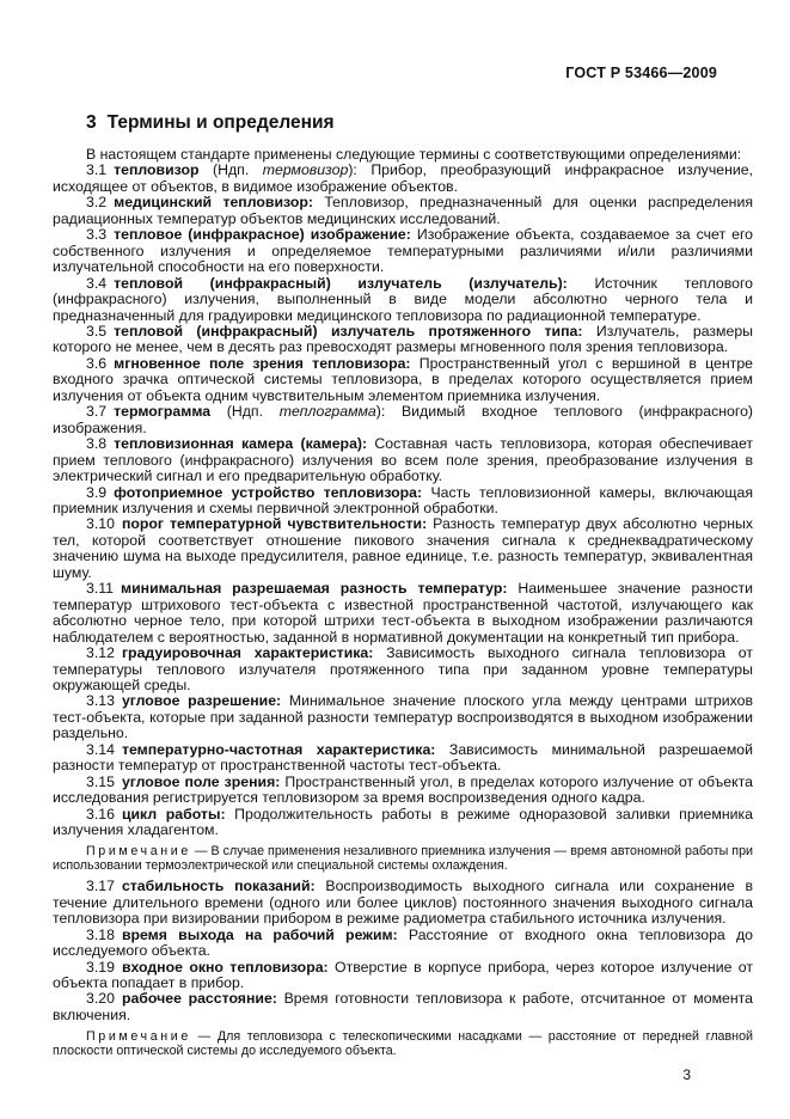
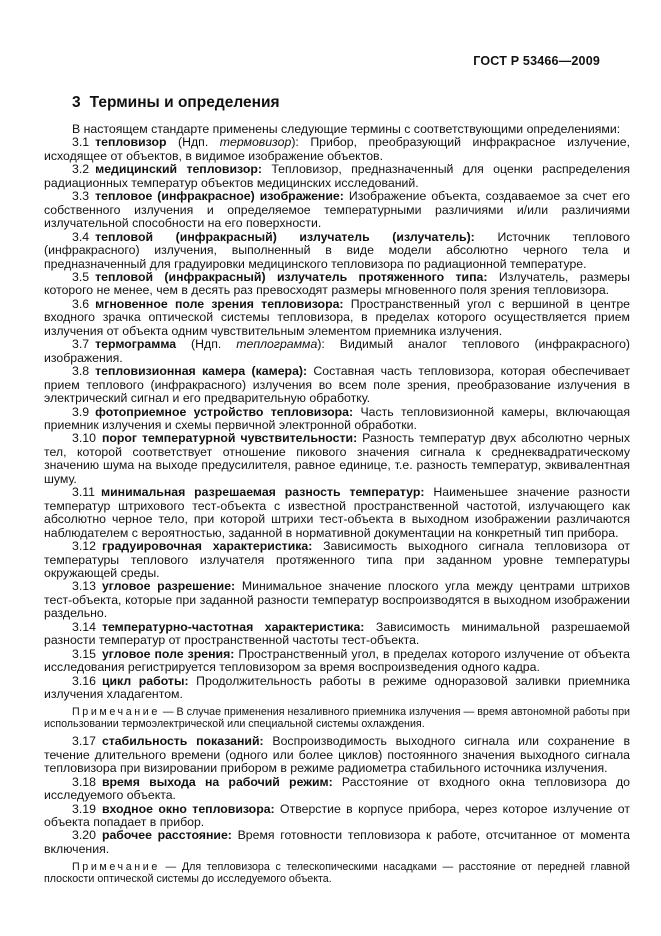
  ГОСТ Р 53466—2009
  3 Термины и определения
  В настоящем стандарте применены следующие термины с соответствующими определениями:
  3.1 тепловизор (Ндп. термовизор): Прибор, преобразующий инфракрасное излучение, исходящее от объектов, в видимое изображение объектов.
  3.2 медицинский тепловизор: Тепловизор, предназначенный для оценки распределения радиационных температур объектов медицинских исследований.
  3.3 тепловое (инфракрасное) изображение: Изображение объекта, создаваемое за счет его собственного излучения и определяемое температурными различиями и/или различиями излучательной способности на его поверхности.
  3.4 тепловой (инфракрасный) излучатель (излучатель): Источник теплового (инфракрасного) излучения, выполненный в виде модели абсолютно черного тела и предназначенный для градуировки медицинского тепловизора по радиационной температуре.
  3.5 тепловой (инфракрасный) излучатель протяженного типа: Излучатель, размеры которого не менее, чем в десять раз превосходят размеры мгновенного поля зрения тепловизора.
  3.6 мгновенное поле зрения тепловизора: Пространственный угол с вершиной в центре входного зрачка оптической системы тепловизора, в пределах которого осуществляется прием излучения от объекта одним чувствительным элементом приемника излучения.
- 3.7 термограмма (Ндп. теплограмма): Видимый входное теплового (инфракрасного) изображения.
+ 3.7 термограмма (Ндп. теплограмма): Видимый аналог теплового (инфракрасного) изображения.
  3.8 тепловизионная камера (камера): Составная часть тепловизора, которая обеспечивает прием теплового (инфракрасного) излучения во всем поле зрения, преобразование излучения в электрический сигнал и его предварительную обработку.
  3.9 фотоприемное устройство тепловизора: Часть тепловизионной камеры, включающая приемник излучения и схемы первичной электронной обработки.
  3.10 порог температурной чувствительности: Разность температур двух абсолютно черных тел, которой соответствует отношение пикового значения сигнала к среднеквадратическому значению шума на выходе предусилителя, равное единице, т.е. разность температур, эквивалентная шуму.
  3.11 минимальная разрешаемая разность температур: Наименьшее значение разности температур штрихового тест-объекта с известной пространственной частотой, излучающего как абсолютно черное тело, при которой штрихи тест-объекта в выходном изображении различаются наблюдателем с вероятностью, заданной в нормативной документации на конкретный тип прибора.
  3.12 градуировочная характеристика: Зависимость выходного сигнала тепловизора от температуры теплового излучателя протяженного типа при заданном уровне температуры окружающей среды.
  3.13 угловое разрешение: Минимальное значение плоского угла между центрами штрихов тест-объекта, которые при заданной разности температур воспроизводятся в выходном изображении раздельно.
  3.14 температурно-частотная характеристика: Зависимость минимальной разрешаемой разности температур от пространственной частоты тест-объекта.
  3.15 угловое поле зрения: Пространственный угол, в пределах которого излучение от объекта исследования регистрируется тепловизором за время воспроизведения одного кадра.
  3.16 цикл работы: Продолжительность работы в режиме одноразовой заливки приемника излучения хладагентом.
  Примечание — В случае применения незаливного приемника излучения — время автономной работы при использовании термоэлектрической или специальной системы охлаждения.
  3.17 стабильность показаний: Воспроизводимость выходного сигнала или сохранение в течение длительного времени (одного или более циклов) постоянного значения выходного сигнала тепловизора при визировании прибором в режиме радиометра стабильного источника излучения.
  3.18 время выхода на рабочий режим: Расстояние от входного окна тепловизора до исследуемого объекта.
  3.19 входное окно тепловизора: Отверстие в корпусе прибора, через которое излучение от объекта попадает в прибор.
  3.20 рабочее расстояние: Время готовности тепловизора к работе, отсчитанное от момента включения.
  Примечание — Для тепловизора с телескопическими насадками — расстояние от передней главной плоскости оптической системы до исследуемого объекта.
- 3
